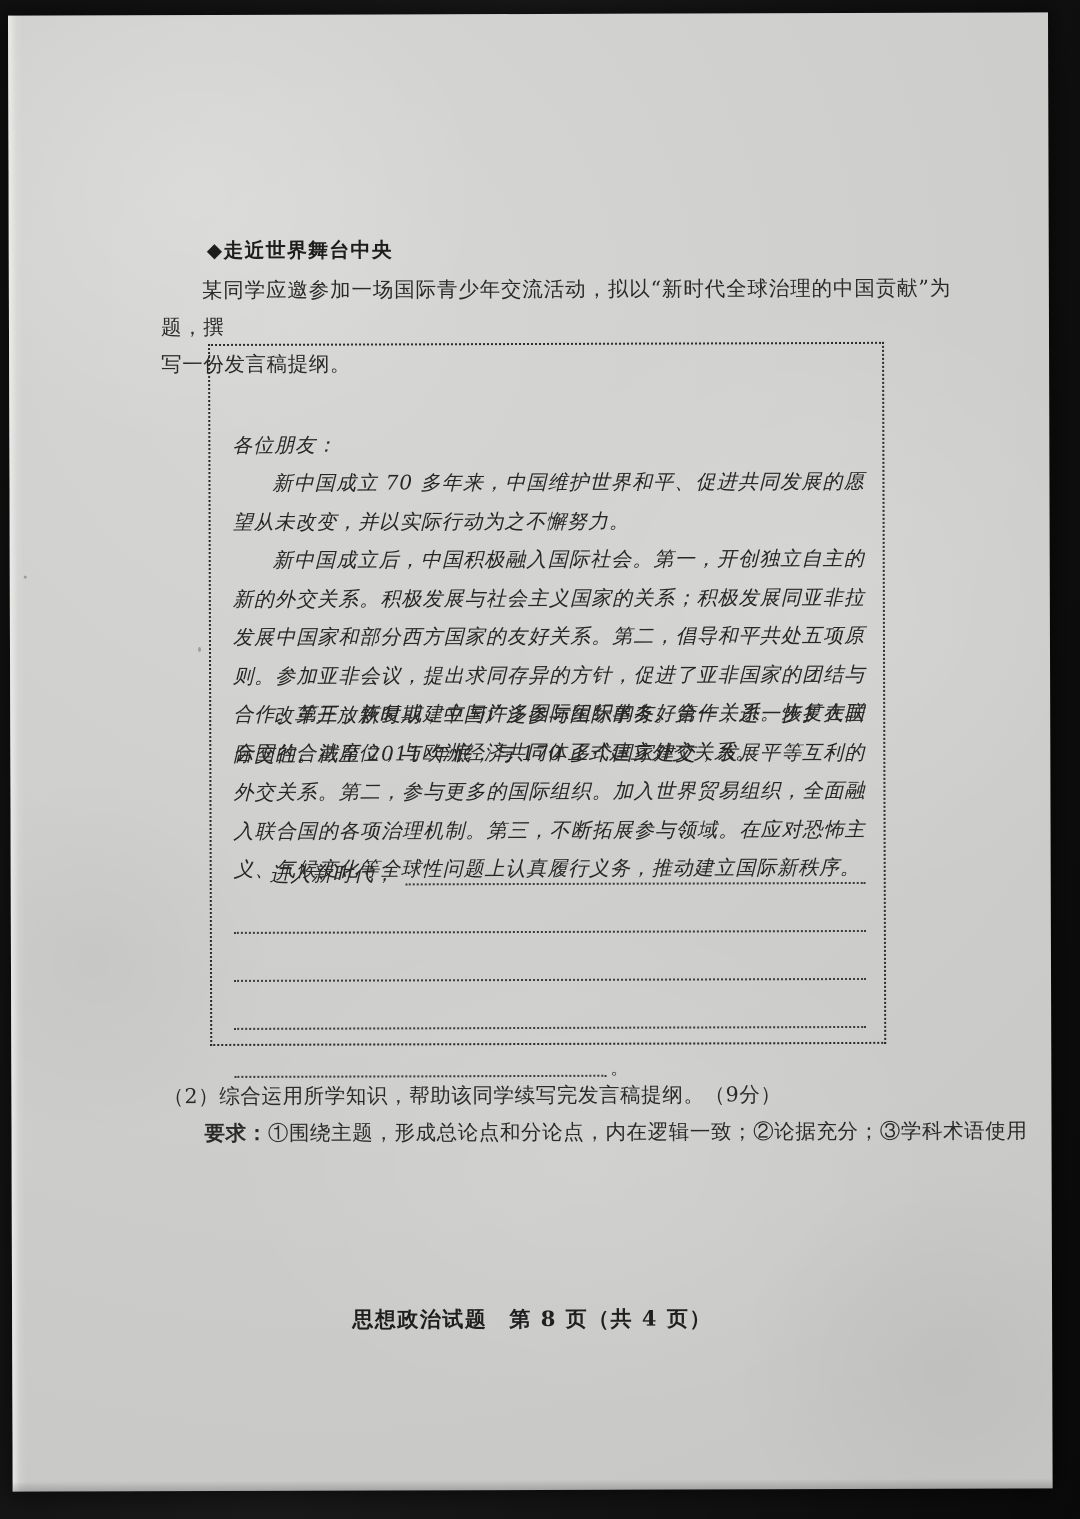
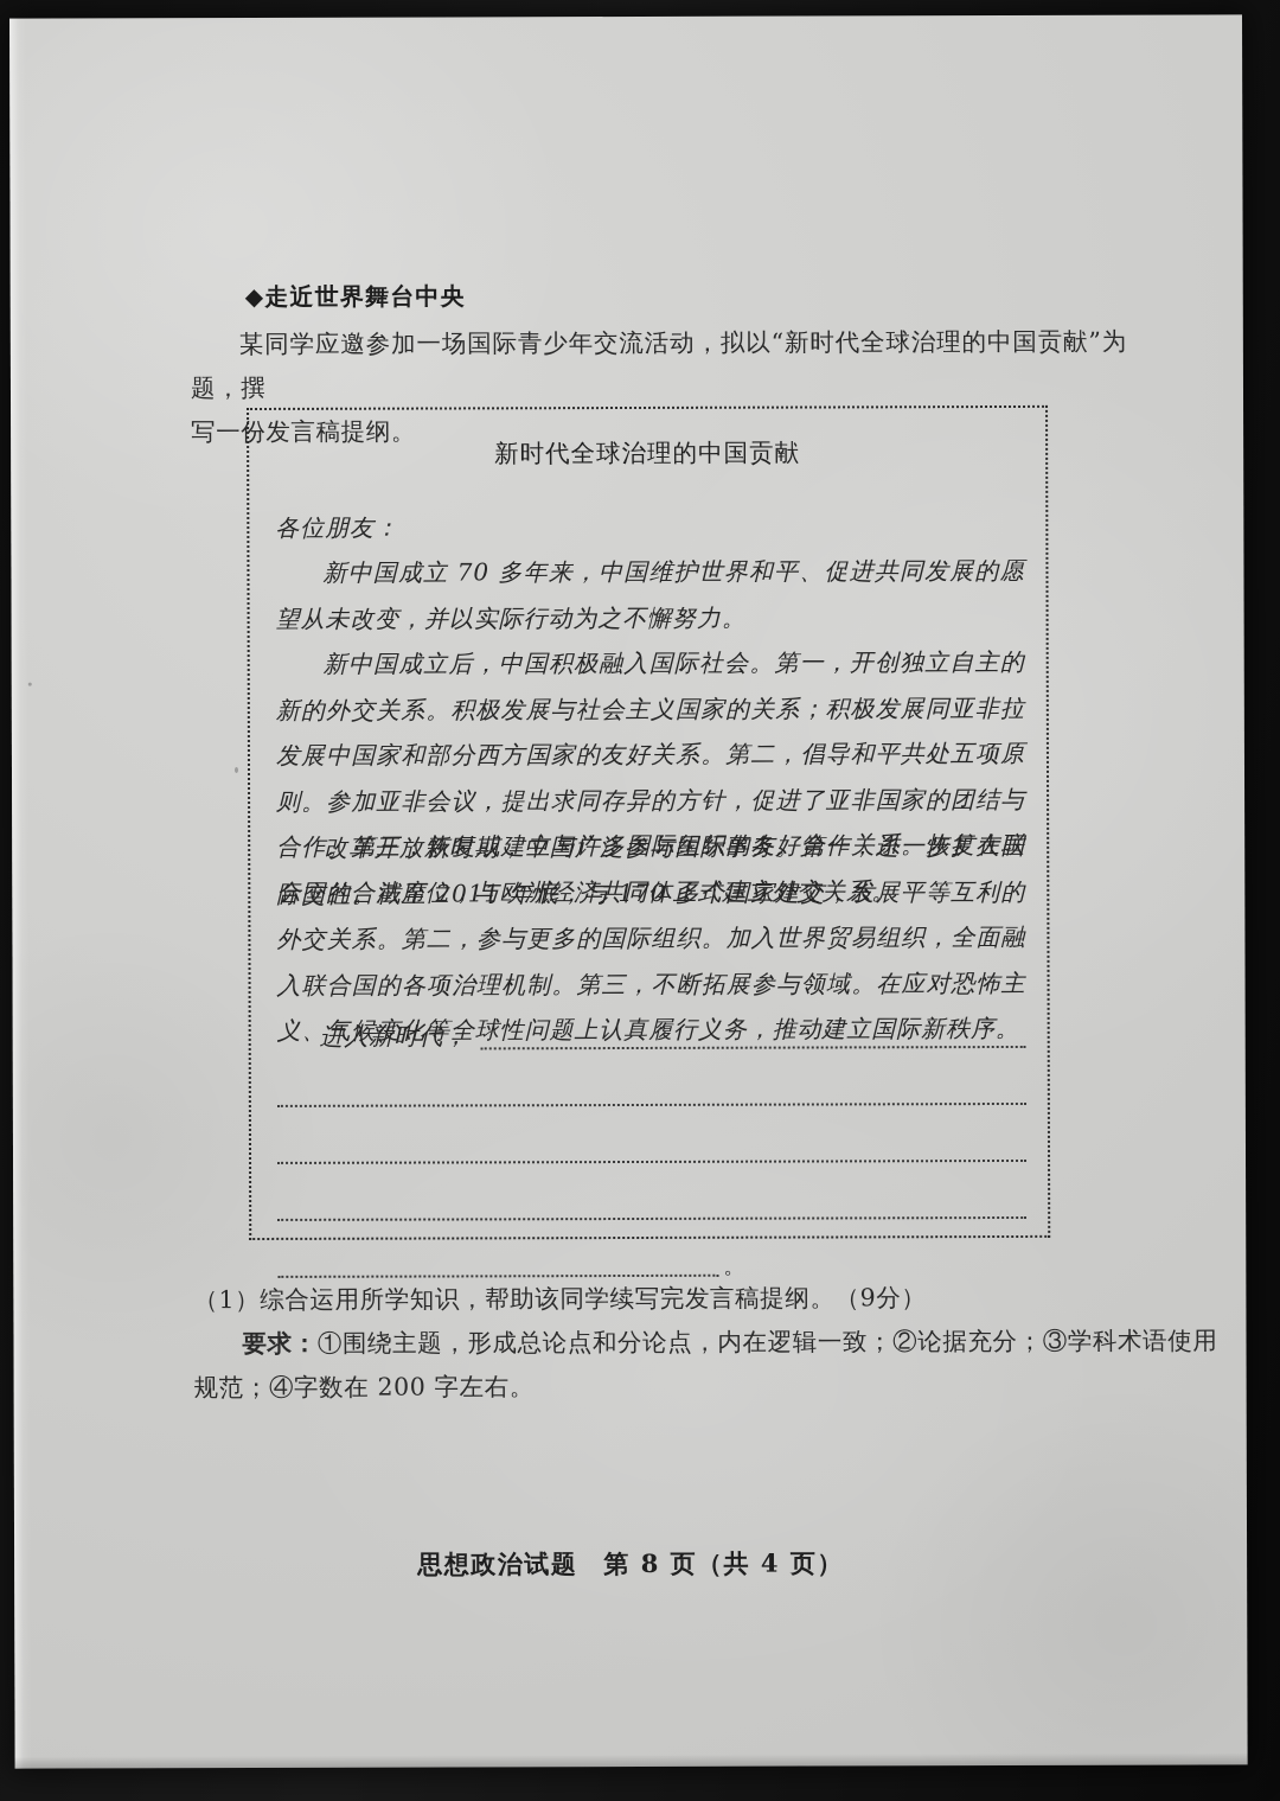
  ◆走近世界舞台中央
  某同学应邀参加一场国际青少年交流活动，拟以“新时代全球治理的中国贡献”为题，撰
  写一份发言稿提纲。
+ 新时代全球治理的中国贡献
  各位朋友：
  新中国成立 70 多年来，中国维护世界和平、促进共同发展的愿望从未改变，并以实际行动为之不懈努力。
  新中国成立后，中国积极融入国际社会。第一，开创独立自主的新的外交关系。积极发展与社会主义国家的关系；积极发展同亚非拉发展中国家和部分西方国家的友好关系。第二，倡导和平共处五项原则。参加亚非会议，提出求同存异的方针，促进了亚非国家的团结与合作。第三，恢复或建立与许多国际组织的友好合作关系。恢复在联合国的合法席位，与欧洲经济共同体正式建立外交关系。
  改革开放新时期，中国广泛参与国际事务。第一，进一步扩大国际交往。截至 2011 年底，与 170 多个国家建交，发展平等互利的外交关系。第二，参与更多的国际组织。加入世界贸易组织，全面融入联合国的各项治理机制。第三，不断拓展参与领域。在应对恐怖主义、气候变化等全球性问题上认真履行义务，推动建立国际新秩序。
  进入新时代，
  。
- （2）综合运用所学知识，帮助该同学续写完发言稿提纲。（9分）
+ （1）综合运用所学知识，帮助该同学续写完发言稿提纲。（9分）
  要求：①围绕主题，形成总论点和分论点，内在逻辑一致；②论据充分；③学科术语使用
+ 规范；④字数在 200 字左右。
  思想政治试题 第 8 页（共 4 页）
